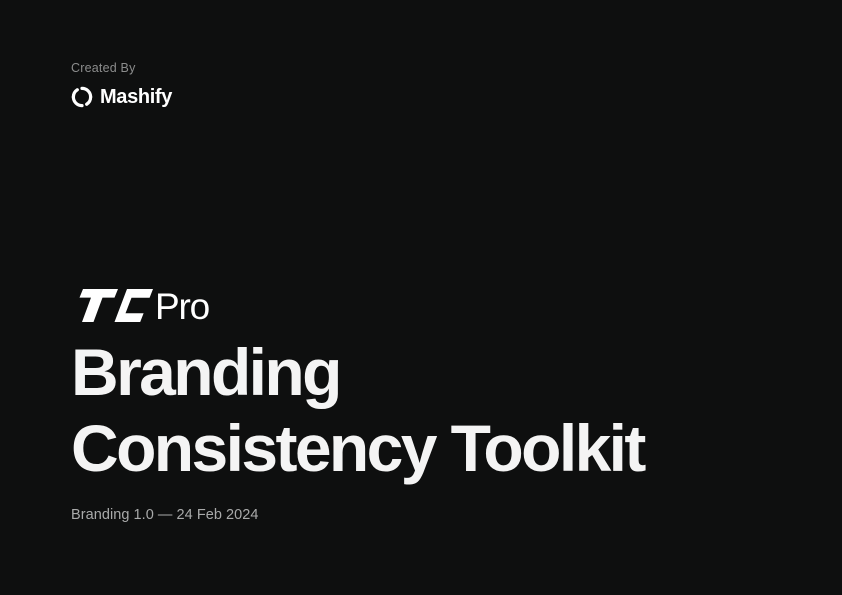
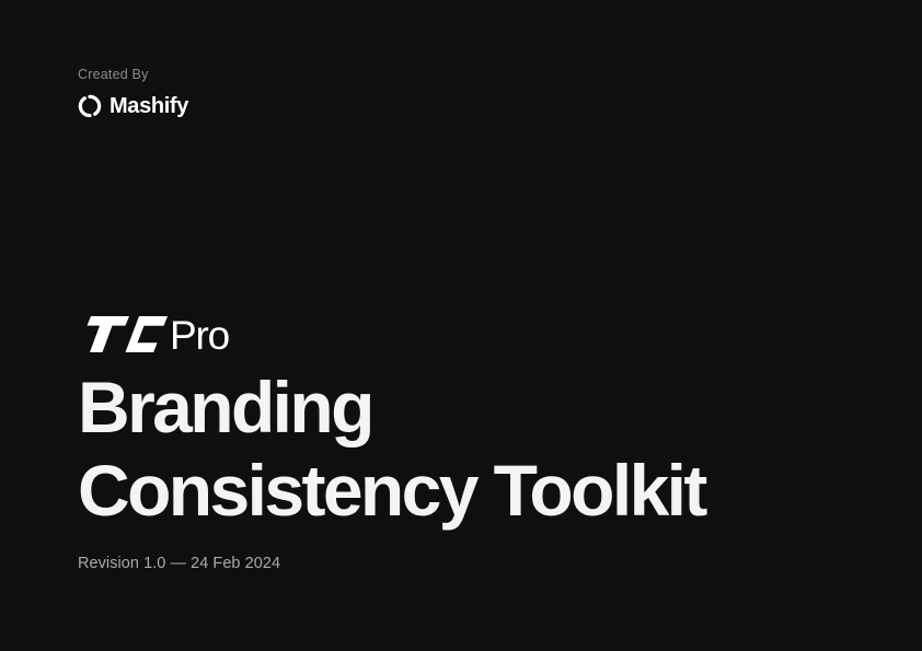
  Created By
  Mashify
  Pro
  Branding
  Consistency Toolkit
- Branding 1.0 — 24 Feb 2024
+ Revision 1.0 — 24 Feb 2024
